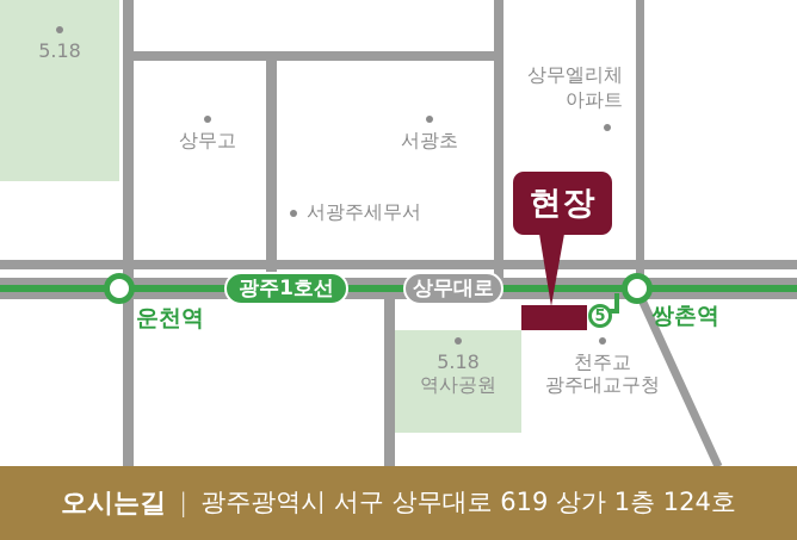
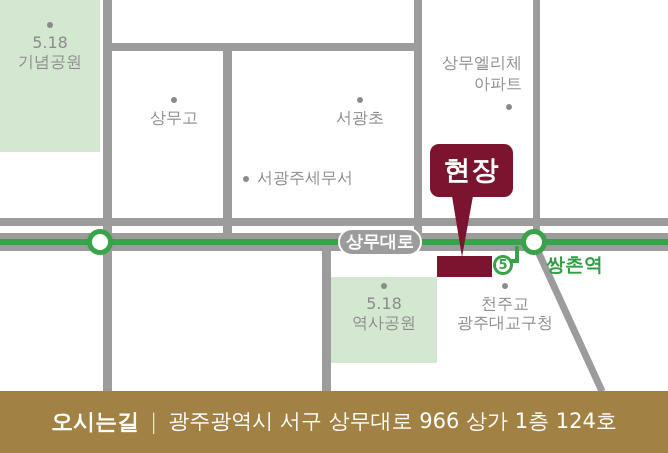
  5
- 광주1호선
  상무대로
- 운천역
  쌍촌역
  현장
  5.18
+ 기념공원
  상무고
  서광초
  서광주세무서
  상무엘리체
  아파트
  5.18
  역사공원
  천주교
  광주대교구청
  오시는길
  |
- 광주광역시 서구 상무대로 619 상가 1층 124호
+ 광주광역시 서구 상무대로 966 상가 1층 124호
